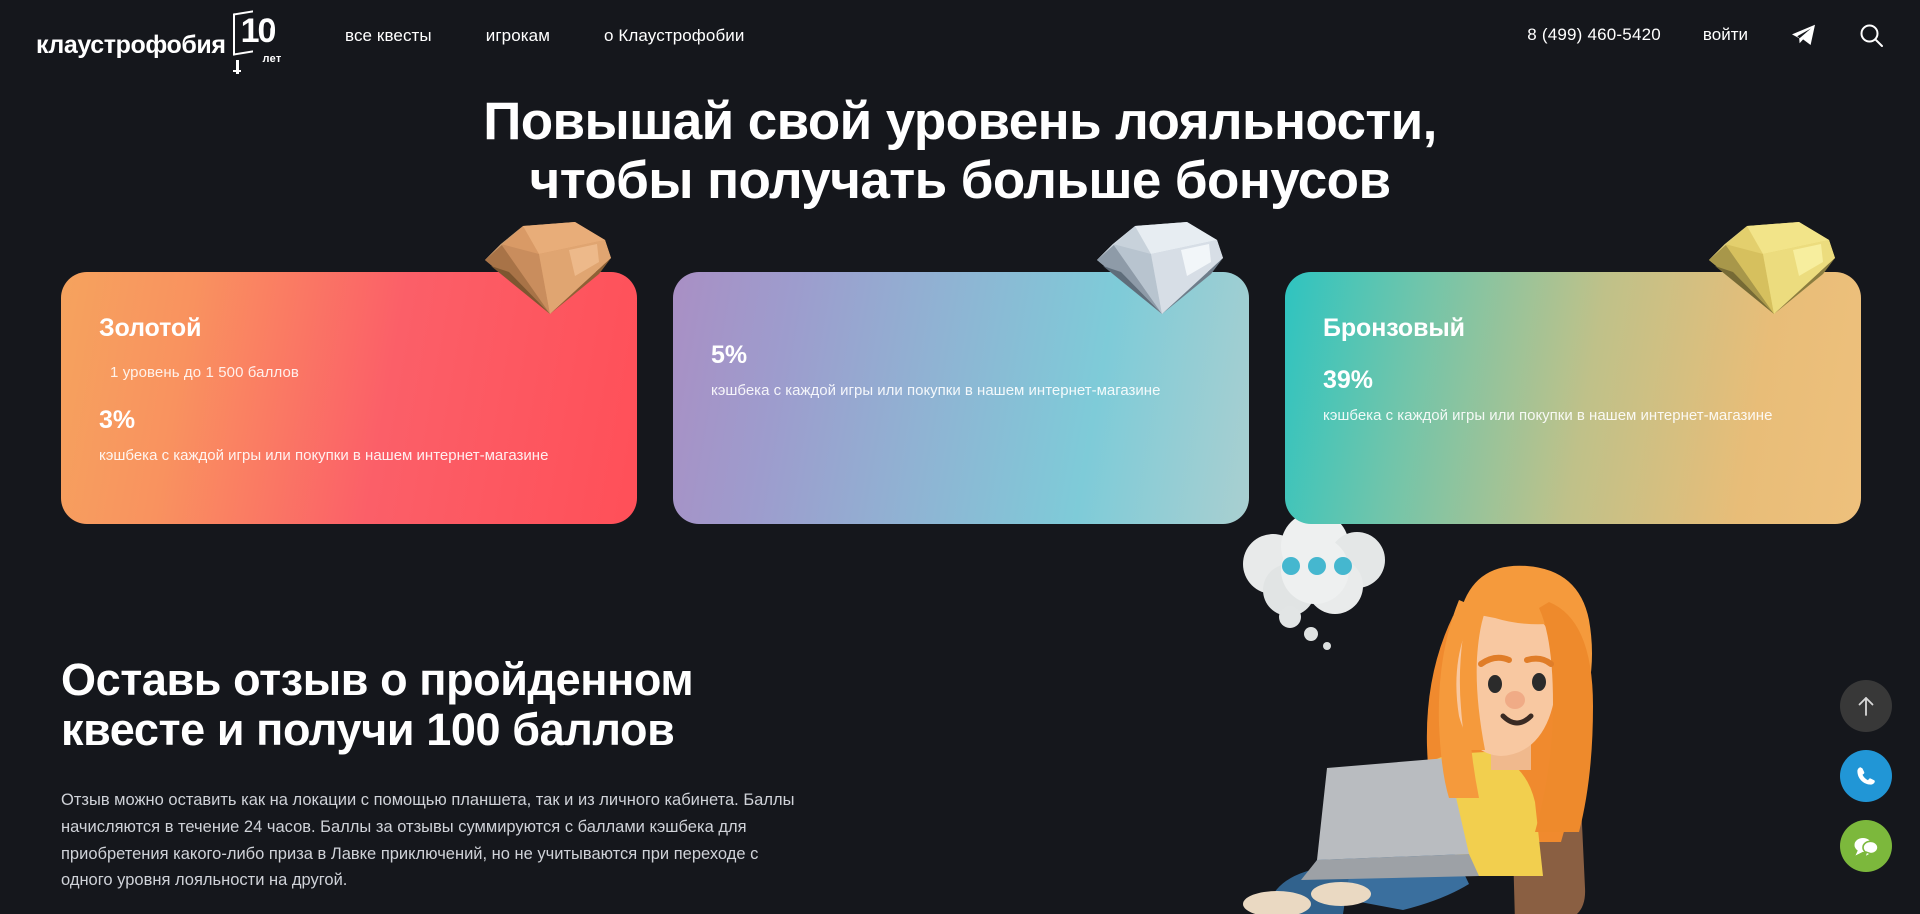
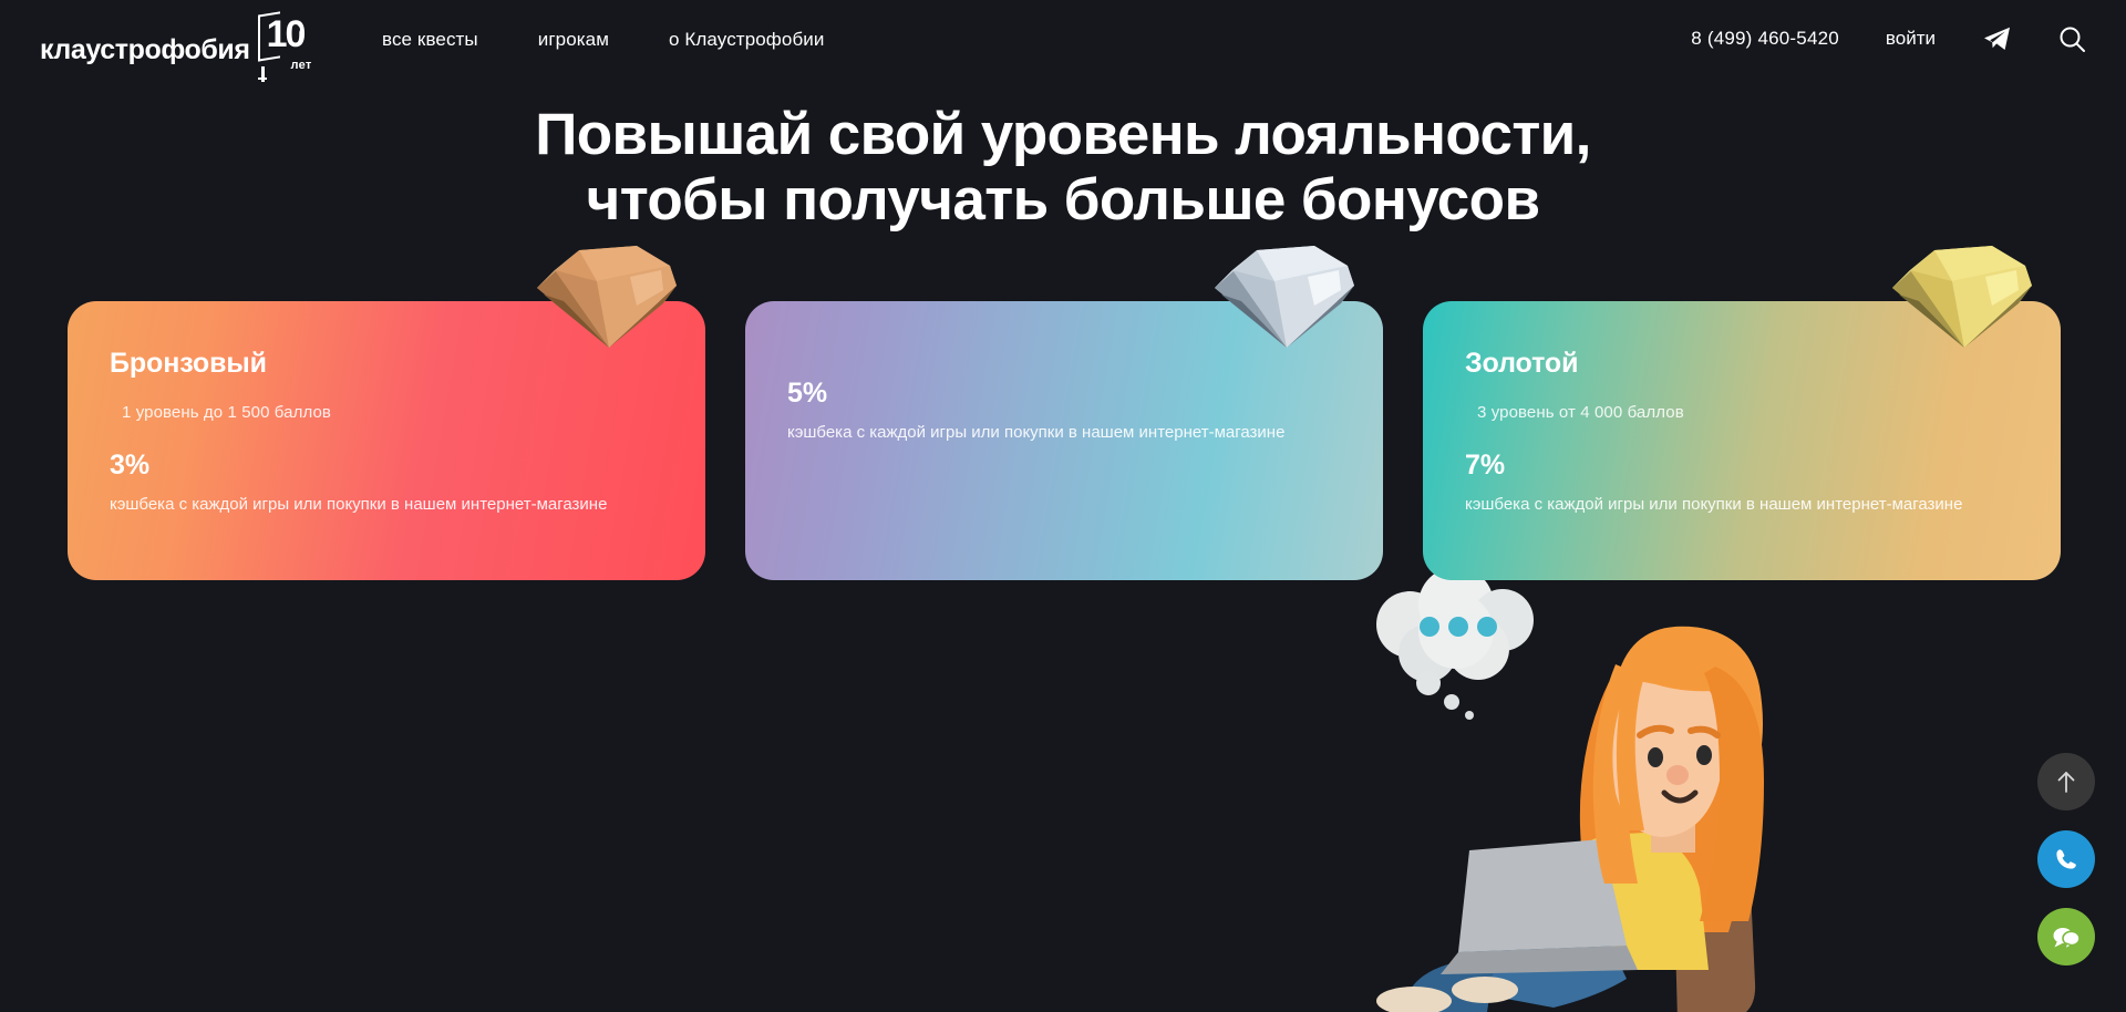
  клаустрофобия
  лет
  все квесты
  игрокам
  о Клаустрофобии
  8 (499) 460-5420
  войти
  Повышай свой уровень лояльности,
  чтобы получать больше бонусов
- Золотой
+ Бронзовый
  1 уровень до 1 500 баллов
  3%
  кэшбека с каждой игры или покупки в нашем интернет-магазине
  5%
  кэшбека с каждой игры или покупки в нашем интернет-магазине
- Бронзовый
+ Золотой
+ 3 уровень от 4 000 баллов
- 39%
+ 7%
  кэшбека с каждой игры или покупки в нашем интернет-магазине
- Оставь отзыв о пройденном
- квесте и получи 100 баллов
- Отзыв можно оставить как на локации с помощью планшета, так и из личного кабинета. Баллы начисляются в течение 24 часов. Баллы за отзывы суммируются с баллами кэшбека для приобретения какого-либо приза в Лавке приключений, но не учитываются при переходе с одного уровня лояльности на другой.
